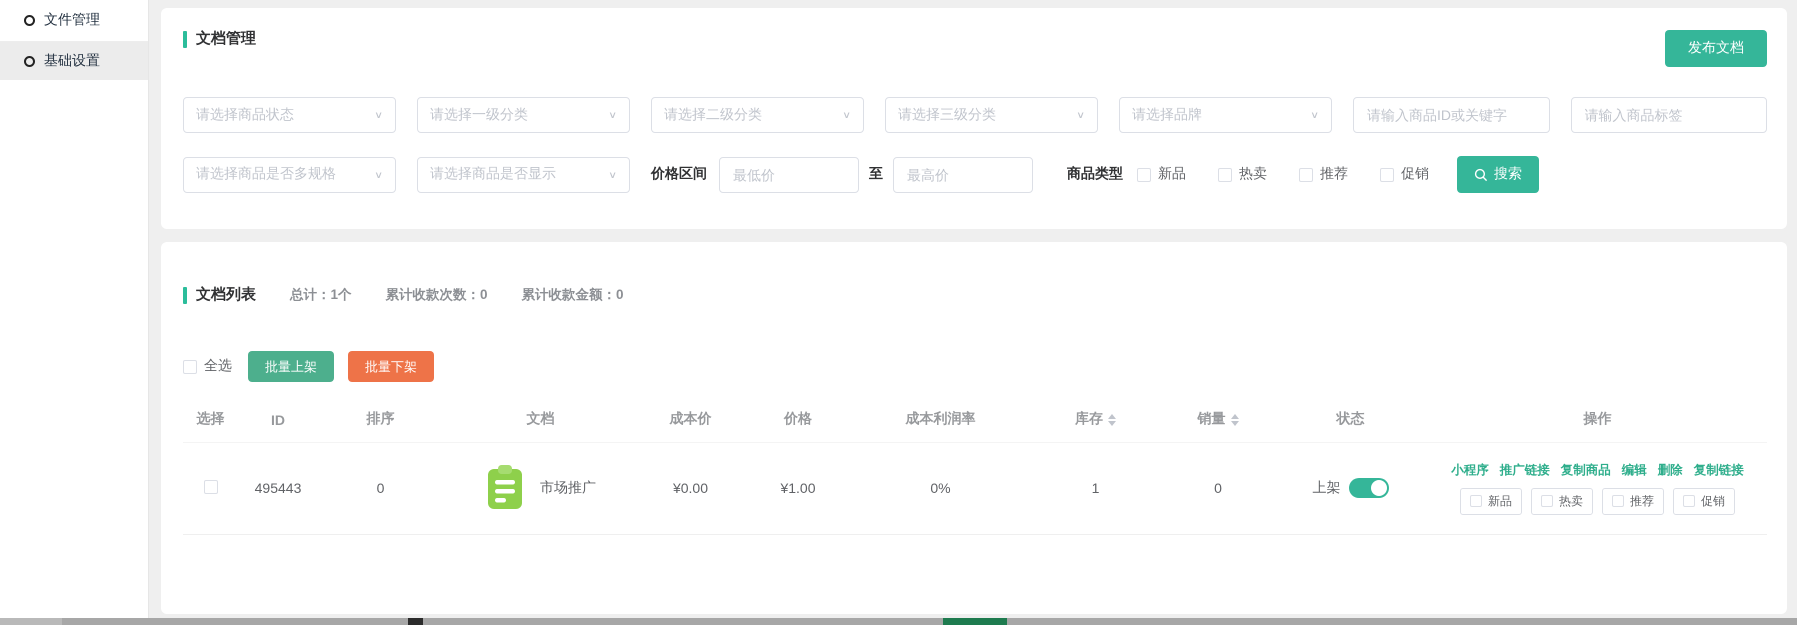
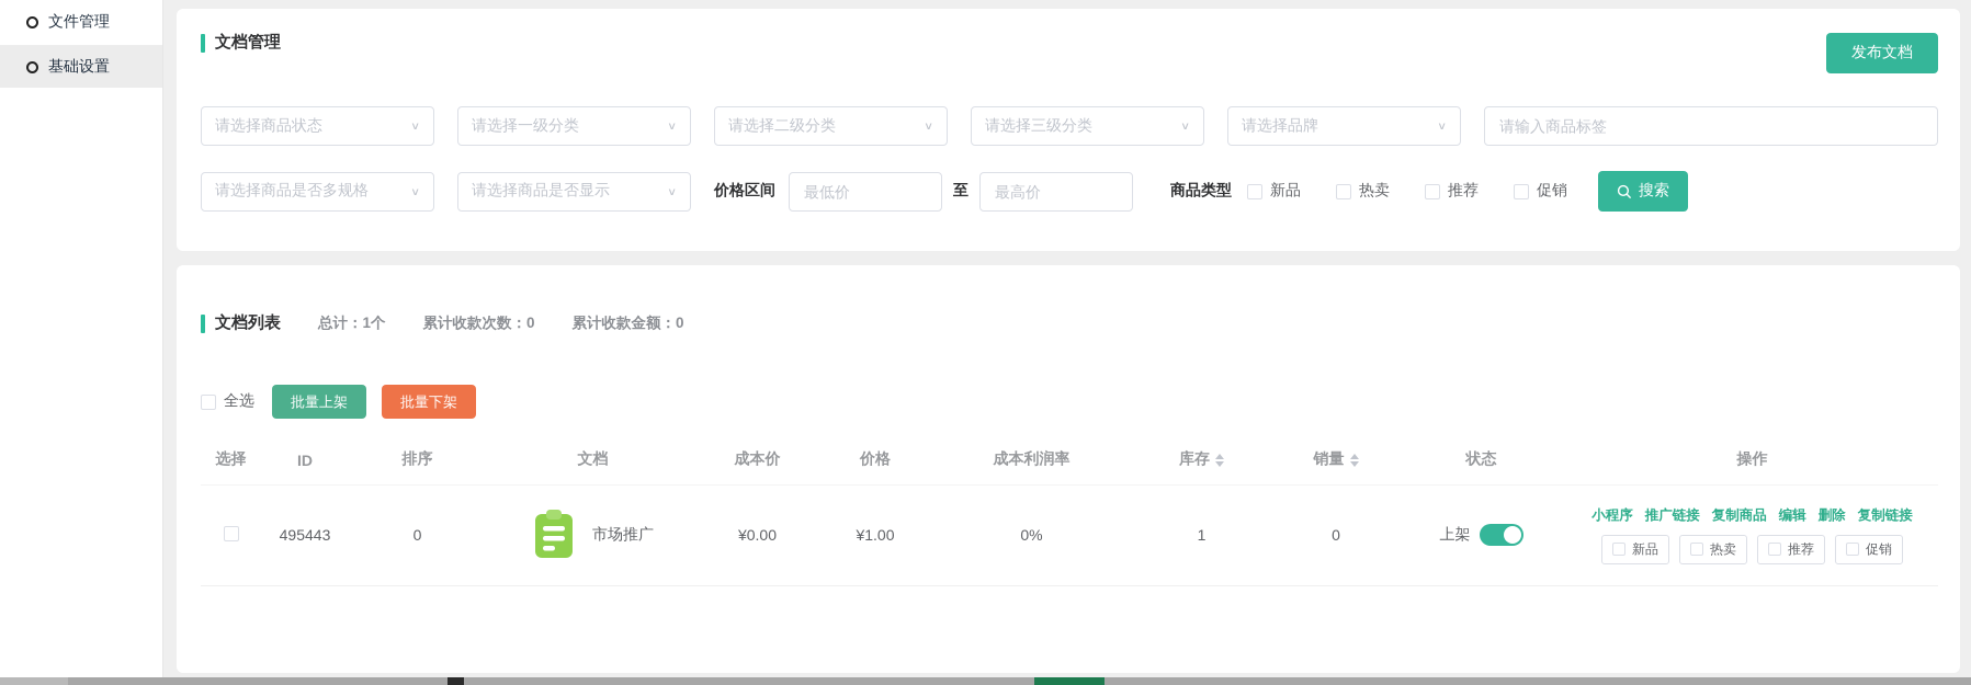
  文件管理
  基础设置
  文档管理
  发布文档
  请选择商品状态
  ∨
  请选择一级分类
  ∨
  请选择二级分类
  ∨
  请选择三级分类
  ∨
  请选择品牌
  ∨
- 请输入商品ID或关键字
  请输入商品标签
  请选择商品是否多规格
  ∨
  请选择商品是否显示
  ∨
  价格区间
  最低价
  至
  最高价
  商品类型
  新品
  热卖
  推荐
  促销
  搜索
  文档列表
  总计：1个
  累计收款次数：0
  累计收款金额：0
  全选
  批量上架
  批量下架
  选择	ID	排序	文档	成本价	价格	成本利润率	库存	销量	状态	操作
  	495443	0	市场推广	¥0.00	¥1.00	0%	1	0	上架	小程序 推广链接 复制商品 编辑 删除 复制链接 新品 热卖 推荐 促销
